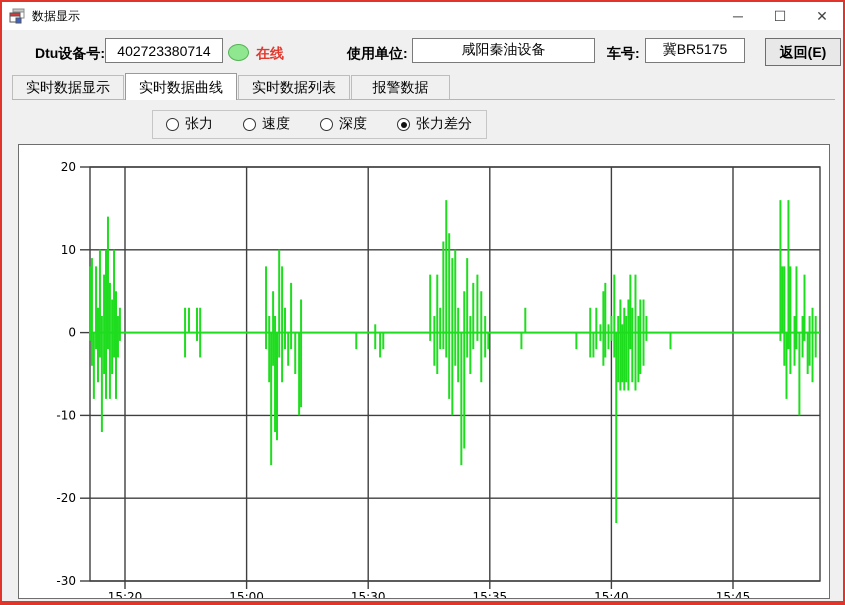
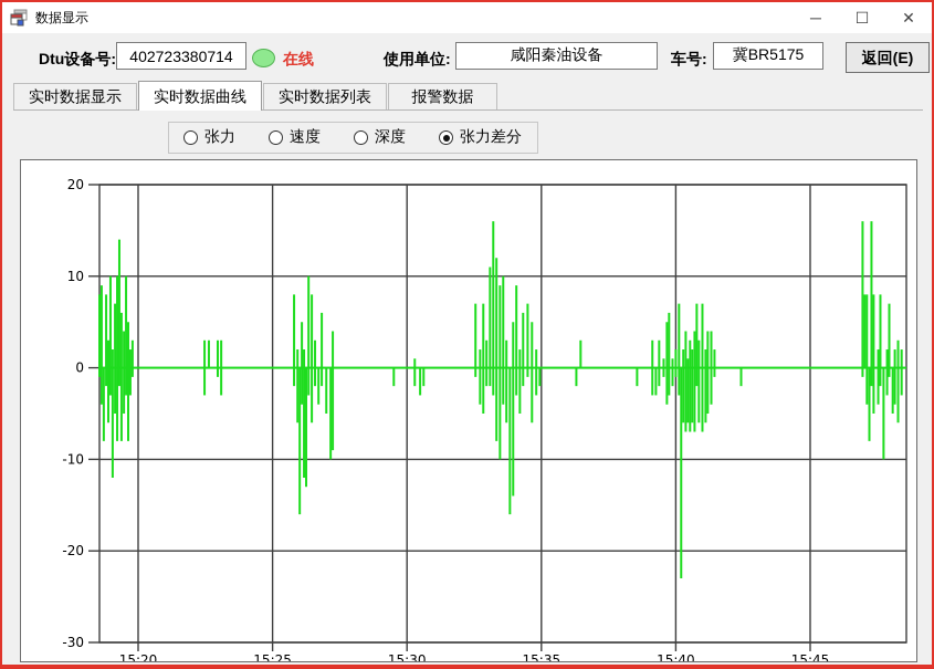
  数据显示
  ─
  ☐
  ✕
  Dtu设备号:
  402723380714
  在线
  使用单位:
  咸阳秦油设备
  车号:
  冀BR5175
  返回(E)
  实时数据显示
  实时数据曲线
  实时数据列表
  报警数据
  张力
  速度
  深度
  张力差分
  20
  10
  0
  -10
  -20
  -30
  15:20
- 15:00
+ 15:25
  15:30
  15:35
  15:40
  15:45
